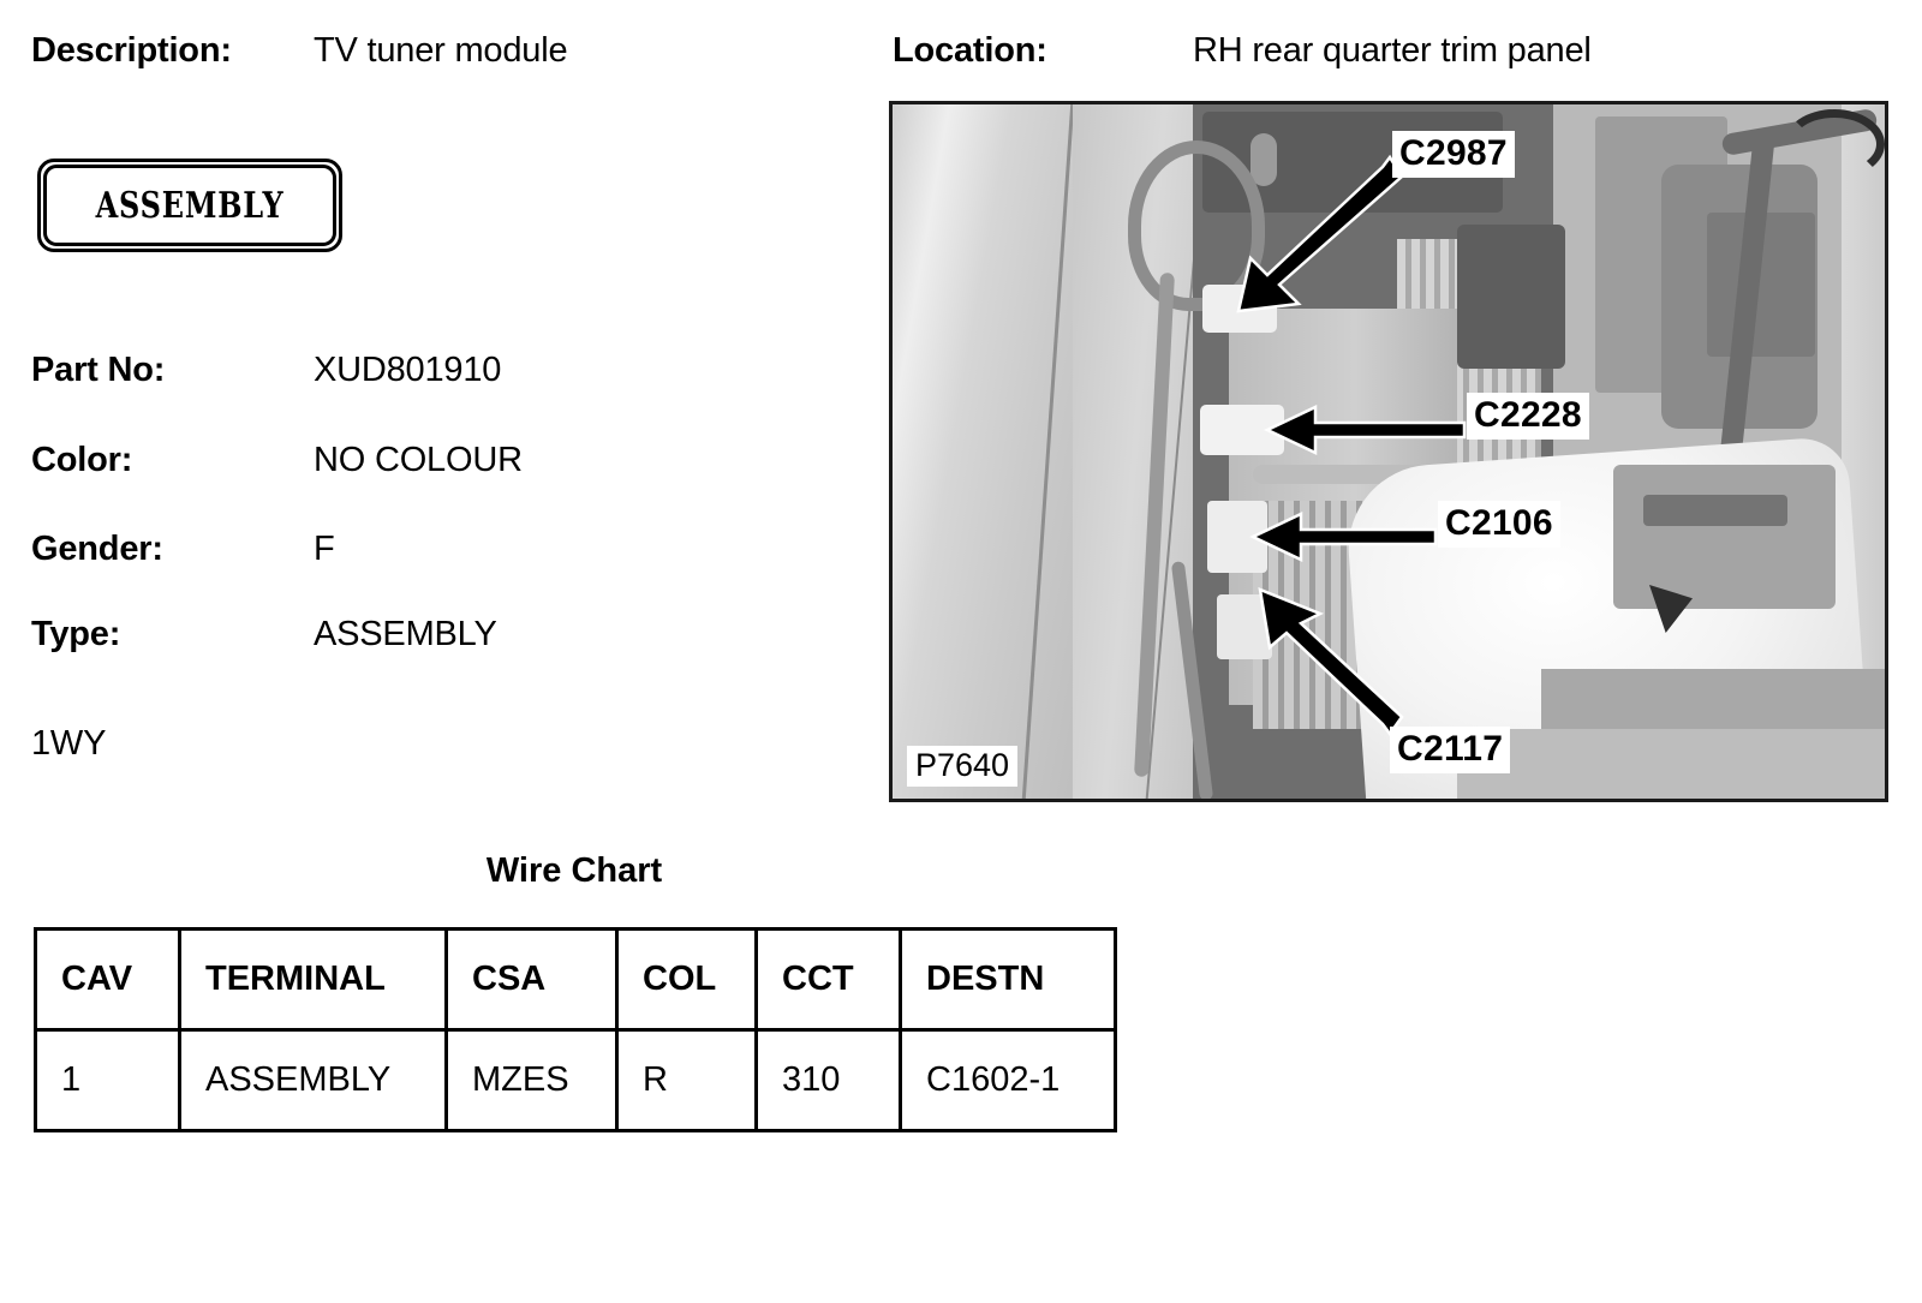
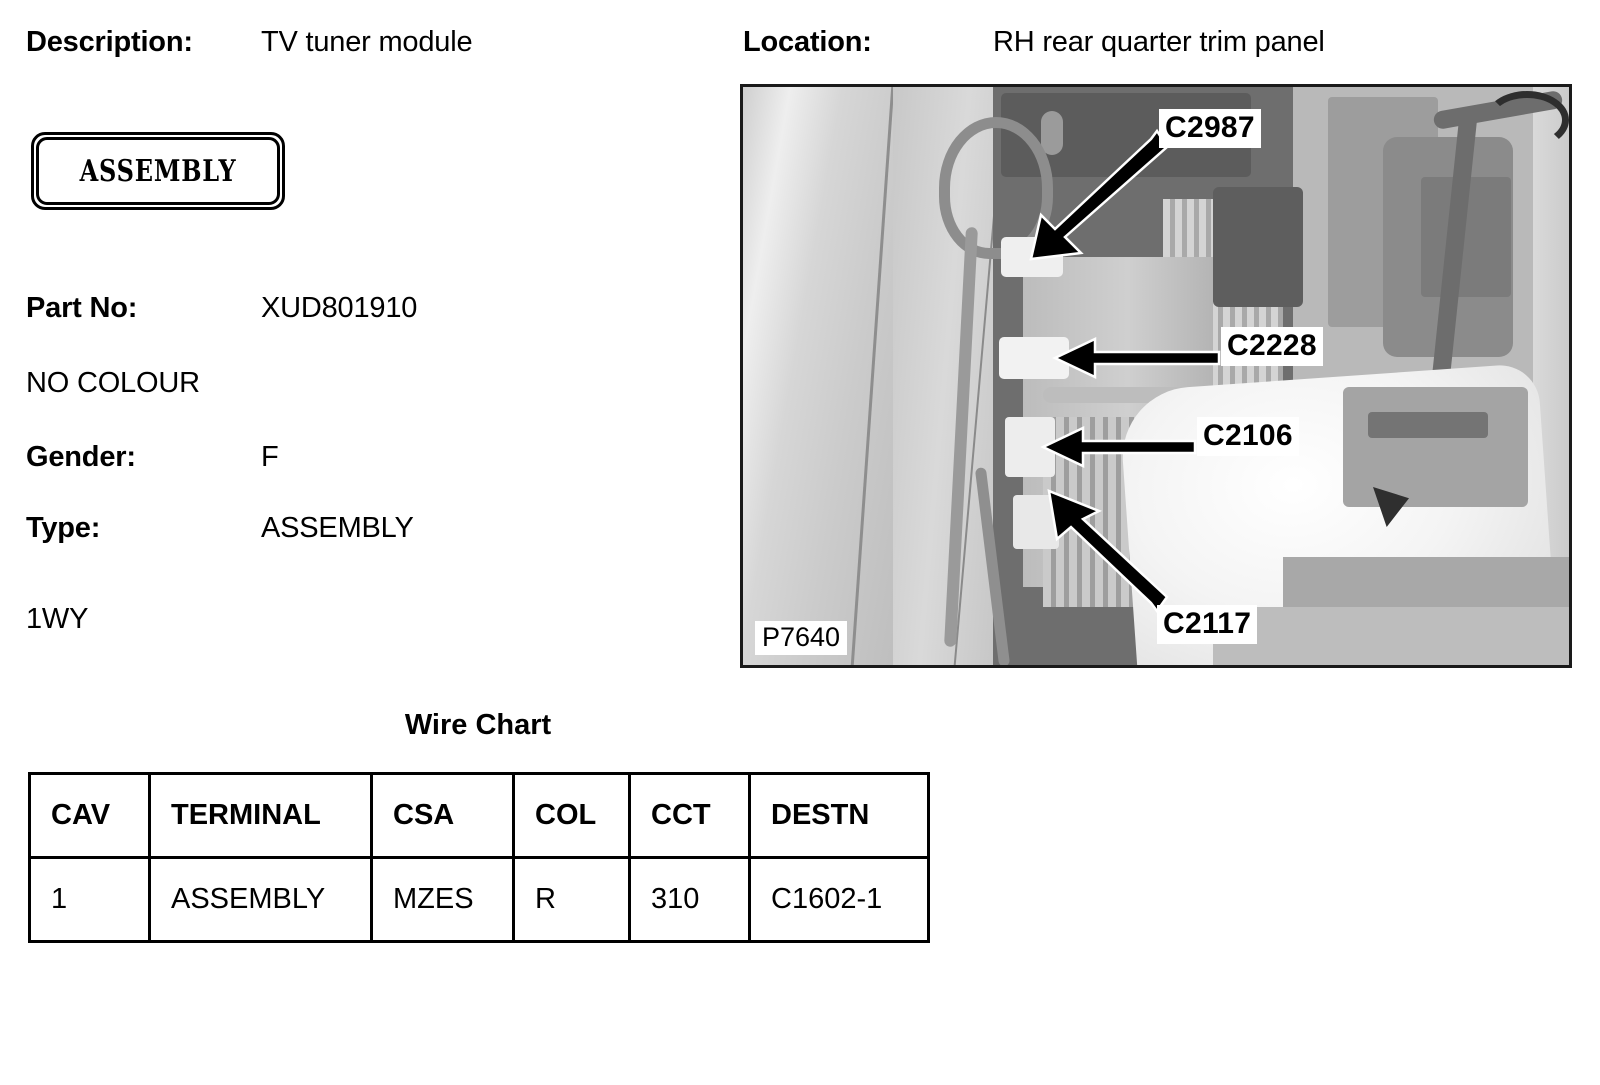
  Description:
  TV tuner module
  ASSEMBLY
  Part No:
  XUD801910
- Color:
  NO COLOUR
  Gender:
  F
  Type:
  ASSEMBLY
  1WY
  Location:
  RH rear quarter trim panel
  C2987
  C2228
  C2106
  C2117
  P7640
  Wire Chart
  CAV	TERMINAL	CSA	COL	CCT	DESTN
  1	ASSEMBLY	MZES	R	310	C1602-1
